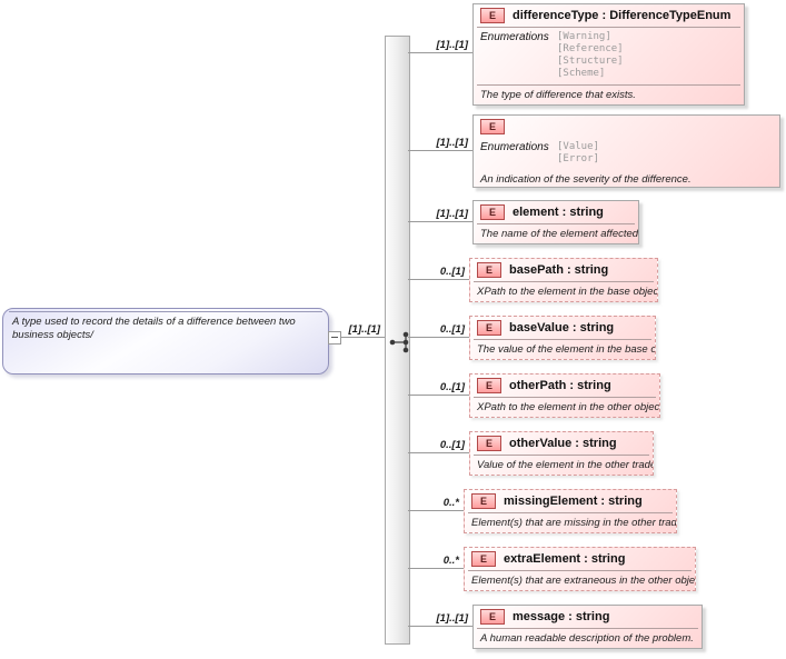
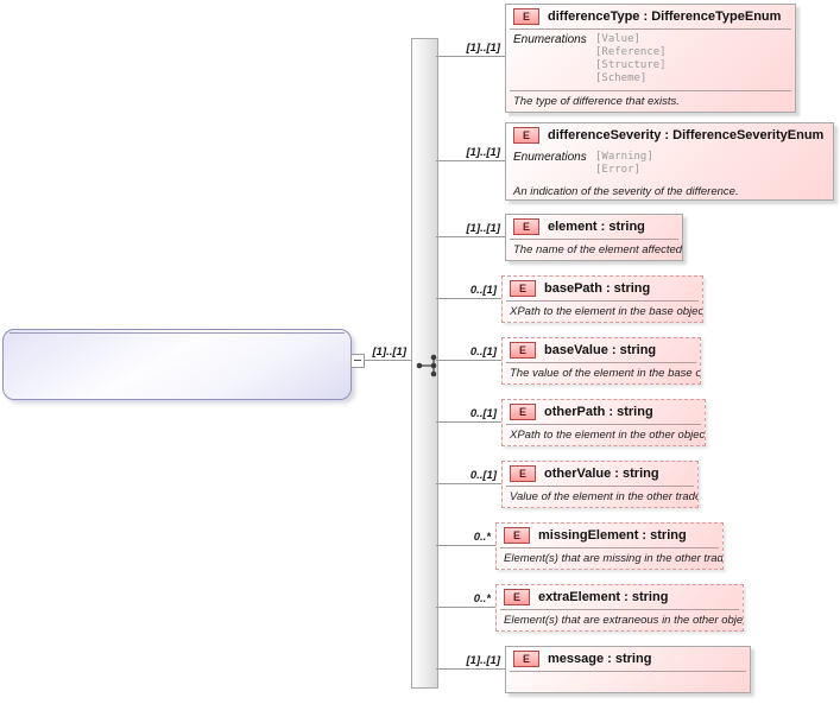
- A type used to record the details of a difference between two business objects/
  [1]..[1]
  [1]..[1]
  E
  differenceType : DifferenceTypeEnum
  Enumerations
- [Warning]
+ [Value]
  [Reference]
  [Structure]
  [Scheme]
  The type of difference that exists.
  [1]..[1]
  E
+ differenceSeverity : DifferenceSeverityEnum
  Enumerations
- [Value]
+ [Warning]
  [Error]
  An indication of the severity of the difference.
  [1]..[1]
  E
  element : string
  The name of the element affected
  0..[1]
  E
  basePath : string
  XPath to the element in the base objec
  0..[1]
  E
  baseValue : string
  The value of the element in the base o
  0..[1]
  E
  otherPath : string
  XPath to the element in the other objec
  0..[1]
  E
  otherValue : string
  Value of the element in the other trad
  0..*
  E
  missingElement : string
  Element(s) that are missing in the other trad
  0..*
  E
  extraElement : string
  Element(s) that are extraneous in the other obje
  [1]..[1]
  E
  message : string
- A human readable description of the problem.
